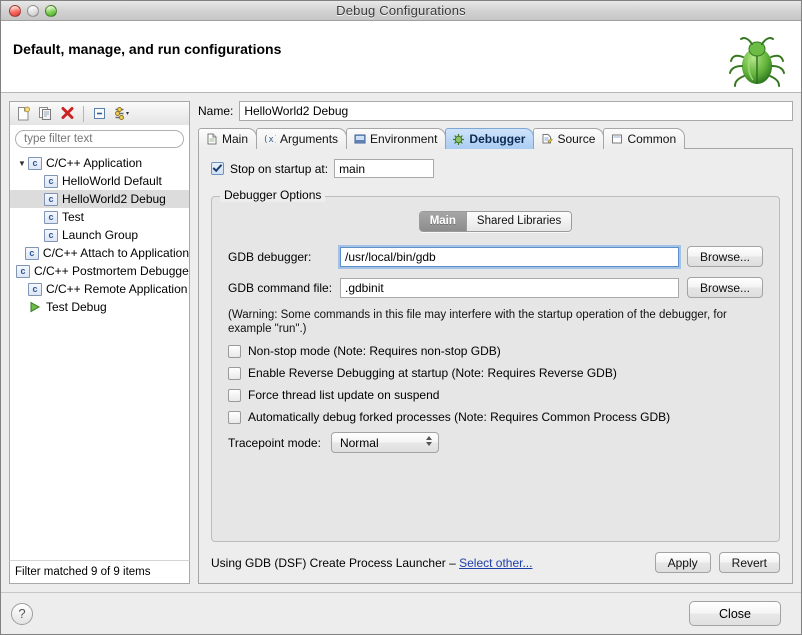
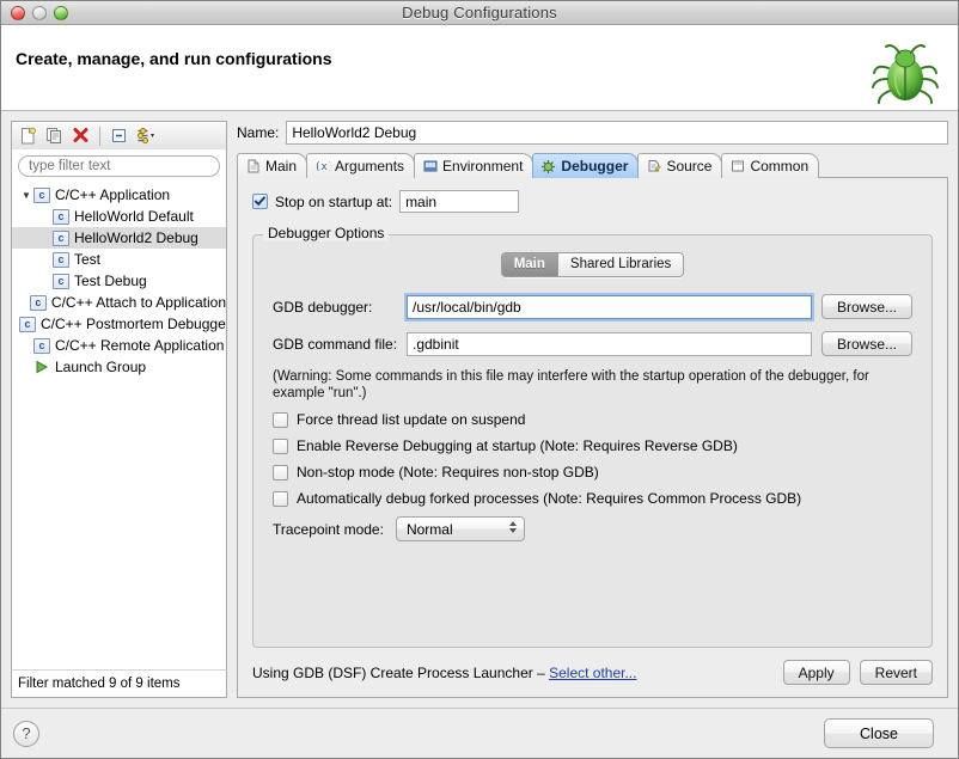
  Debug Configurations
- Default, manage, and run configurations
+ Create, manage, and run configurations
  type filter text
  ▼
  c
  C/C++ Application
  c
  HelloWorld Default
  c
  HelloWorld2 Debug
  c
  Test
  c
- Launch Group
+ Test Debug
  c
  C/C++ Attach to Application
  c
  C/C++ Postmortem Debugge
  c
  C/C++ Remote Application
- Test Debug
+ Launch Group
  Filter matched 9 of 9 items
  Name:
  HelloWorld2 Debug
  Main
  Arguments
  Environment
  Debugger
  Source
  Common
  Stop on startup at:
  main
  Debugger Options
  Main
  Shared Libraries
  GDB debugger:
  /usr/local/bin/gdb
  Browse...
  GDB command file:
  .gdbinit
  Browse...
  (Warning: Some commands in this file may interfere with the startup operation of the debugger, for example "run".)
- Non-stop mode (Note: Requires non-stop GDB)
+ Force thread list update on suspend
  Enable Reverse Debugging at startup (Note: Requires Reverse GDB)
- Force thread list update on suspend
+ Non-stop mode (Note: Requires non-stop GDB)
  Automatically debug forked processes (Note: Requires Common Process GDB)
  Tracepoint mode:
  Normal
  Using GDB (DSF) Create Process Launcher – Select other...
  Apply
  Revert
  ?
  Close
